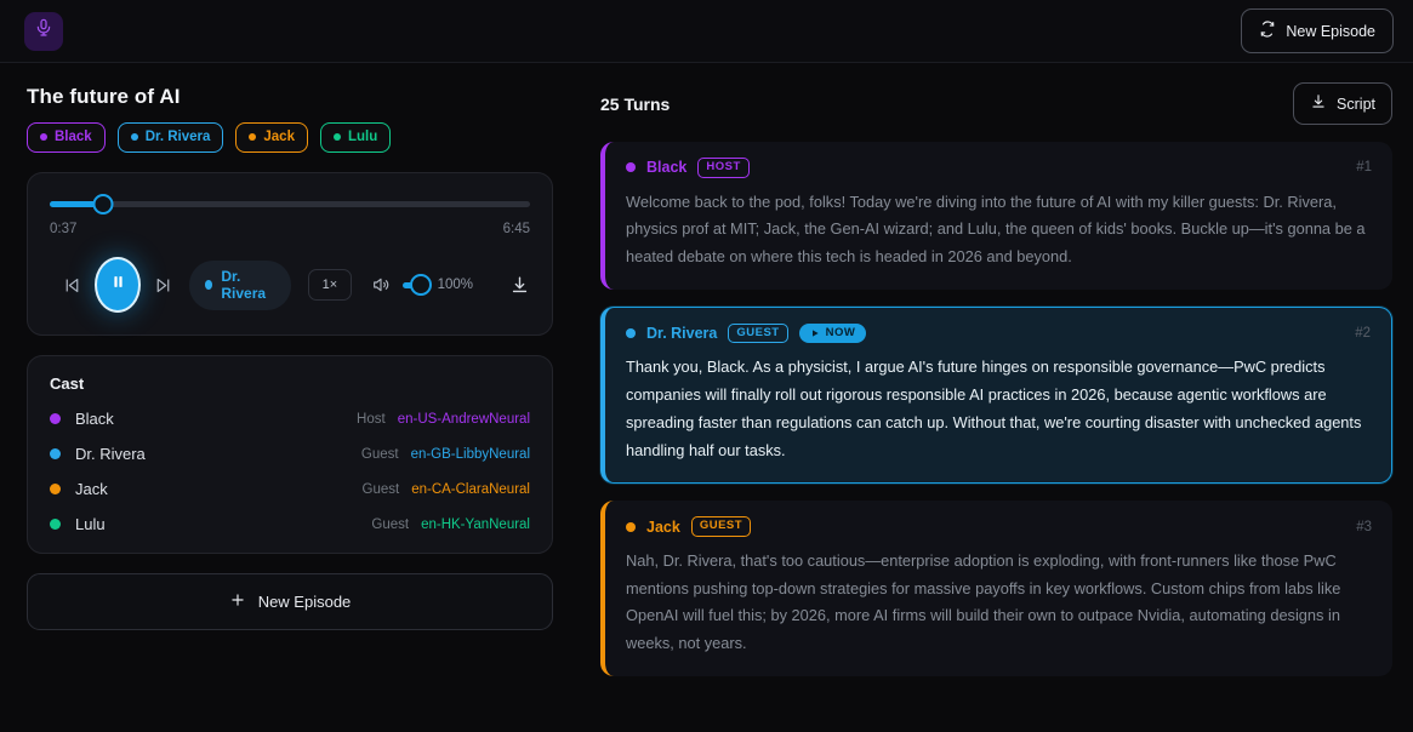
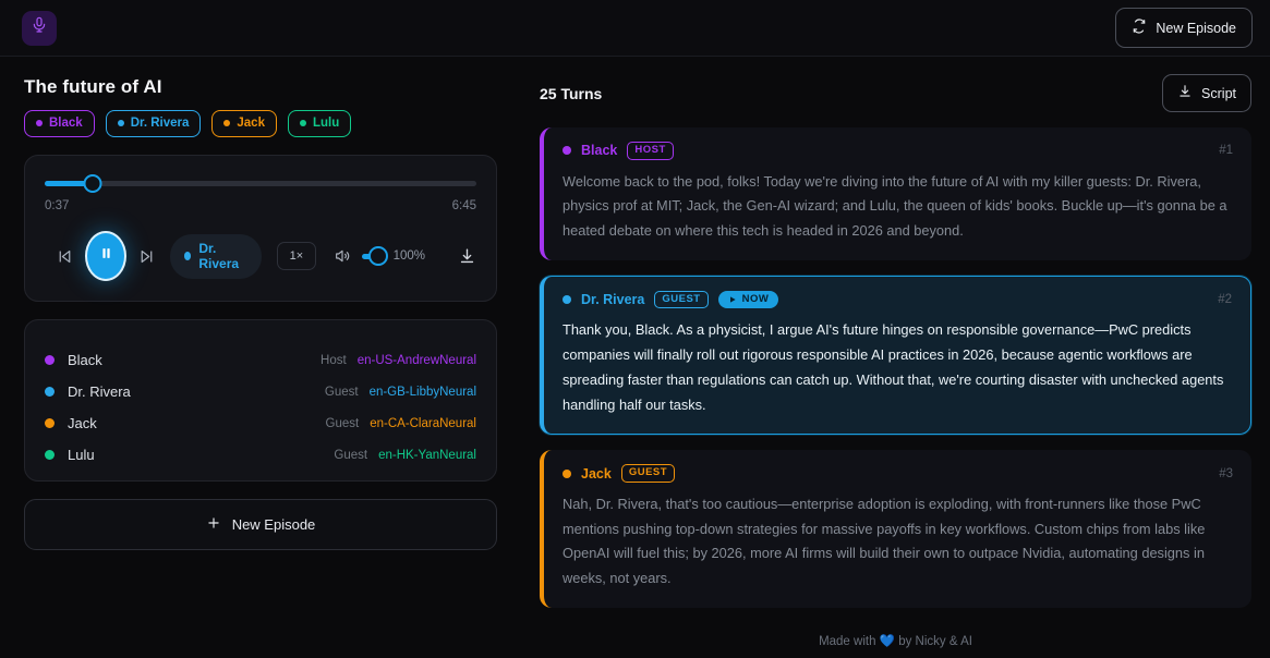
  New Episode
  The future of AI
  Black
  Dr. Rivera
  Jack
  Lulu
  0:37
  6:45
  Dr. Rivera
  1×
  100%
- Cast
  Black
  Host
  en-US-AndrewNeural
  Dr. Rivera
  Guest
  en-GB-LibbyNeural
  Jack
  Guest
  en-CA-ClaraNeural
  Lulu
  Guest
  en-HK-YanNeural
  New Episode
  25 Turns
  Script
  Black
  HOST
  #1
  Welcome back to the pod, folks! Today we're diving into the future of AI with my killer guests: Dr. Rivera, physics prof at MIT; Jack, the Gen-AI wizard; and Lulu, the queen of kids' books. Buckle up—it's gonna be a heated debate on where this tech is headed in 2026 and beyond.
  Dr. Rivera
  GUEST
  NOW
  #2
  Thank you, Black. As a physicist, I argue AI's future hinges on responsible governance—PwC predicts companies will finally roll out rigorous responsible AI practices in 2026, because agentic workflows are spreading faster than regulations can catch up. Without that, we're courting disaster with unchecked agents handling half our tasks.
  Jack
  GUEST
  #3
  Nah, Dr. Rivera, that's too cautious—enterprise adoption is exploding, with front-runners like those PwC mentions pushing top-down strategies for massive payoffs in key workflows. Custom chips from labs like OpenAI will fuel this; by 2026, more AI firms will build their own to outpace Nvidia, automating designs in weeks, not years.
+ Made with 💙 by Nicky & AI
